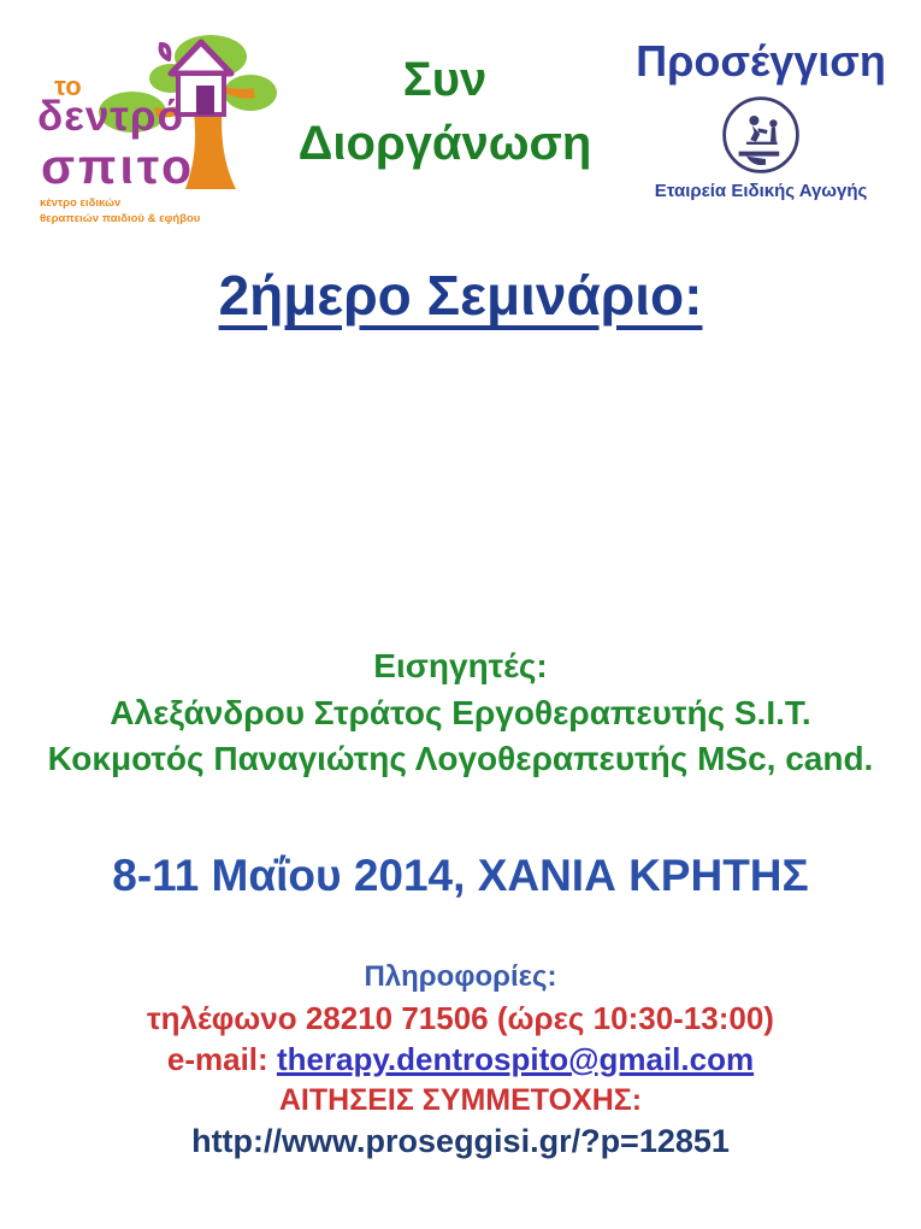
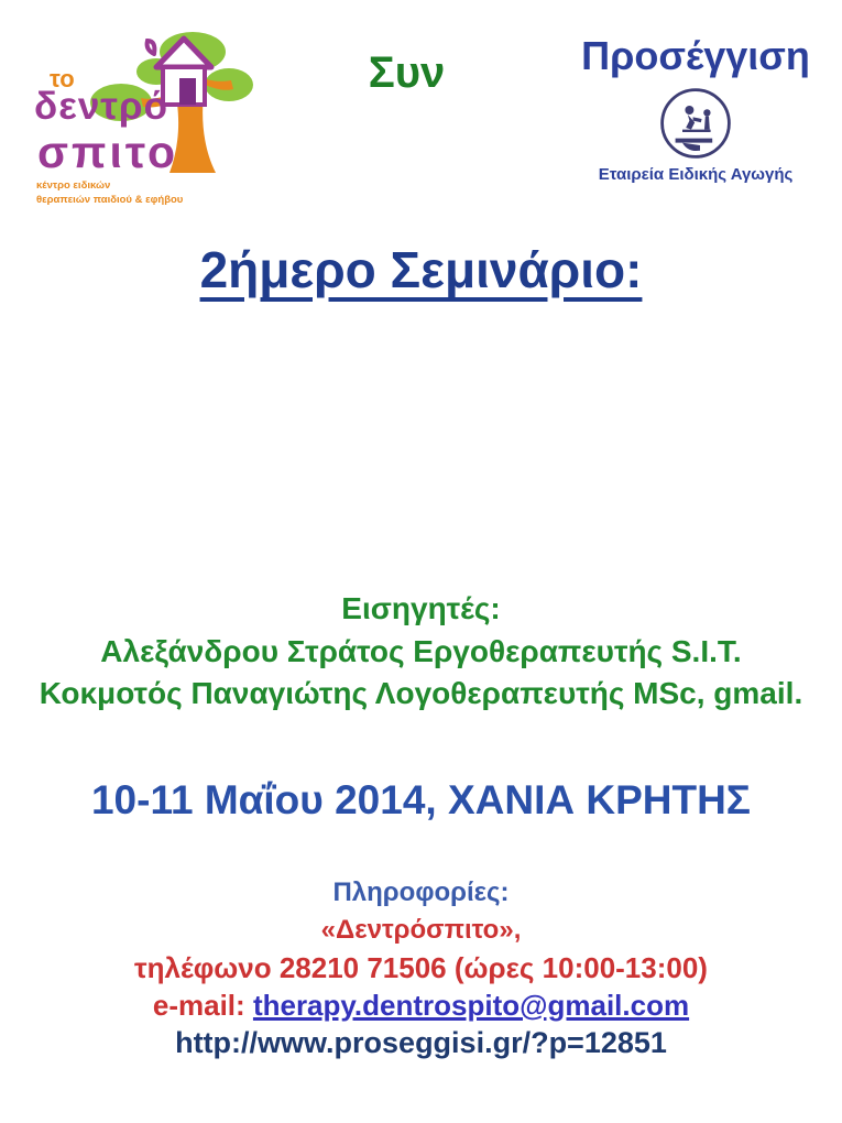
  το
  δεντρό
  σπιτο
  κέντρο ειδικών
  θεραπειών παιδιού & εφήβου
  Συν
- Διοργάνωση
  Προσέγγιση
  Εταιρεία Ειδικής Αγωγής
  2ήμερο Σεμινάριο:
  Εισηγητές:
  Αλεξάνδρου Στράτος Εργοθεραπευτής S.I.T.
- Κοκμοτός Παναγιώτης Λογοθεραπευτής MSc, cand.
+ Κοκμοτός Παναγιώτης Λογοθεραπευτής MSc, gmail.
- 8-11 Μαΐου 2014, ΧΑΝΙΑ ΚΡΗΤΗΣ
+ 10-11 Μαΐου 2014, ΧΑΝΙΑ ΚΡΗΤΗΣ
  Πληροφορίες:
+ «Δεντρόσπιτο»,
- τηλέφωνο 28210 71506 (ώρες 10:30-13:00)
+ τηλέφωνο 28210 71506 (ώρες 10:00-13:00)
  e-mail: therapy.dentrospito@gmail.com
- ΑΙΤΗΣΕΙΣ ΣΥΜΜΕΤΟΧΗΣ:
  http://www.proseggisi.gr/?p=12851
